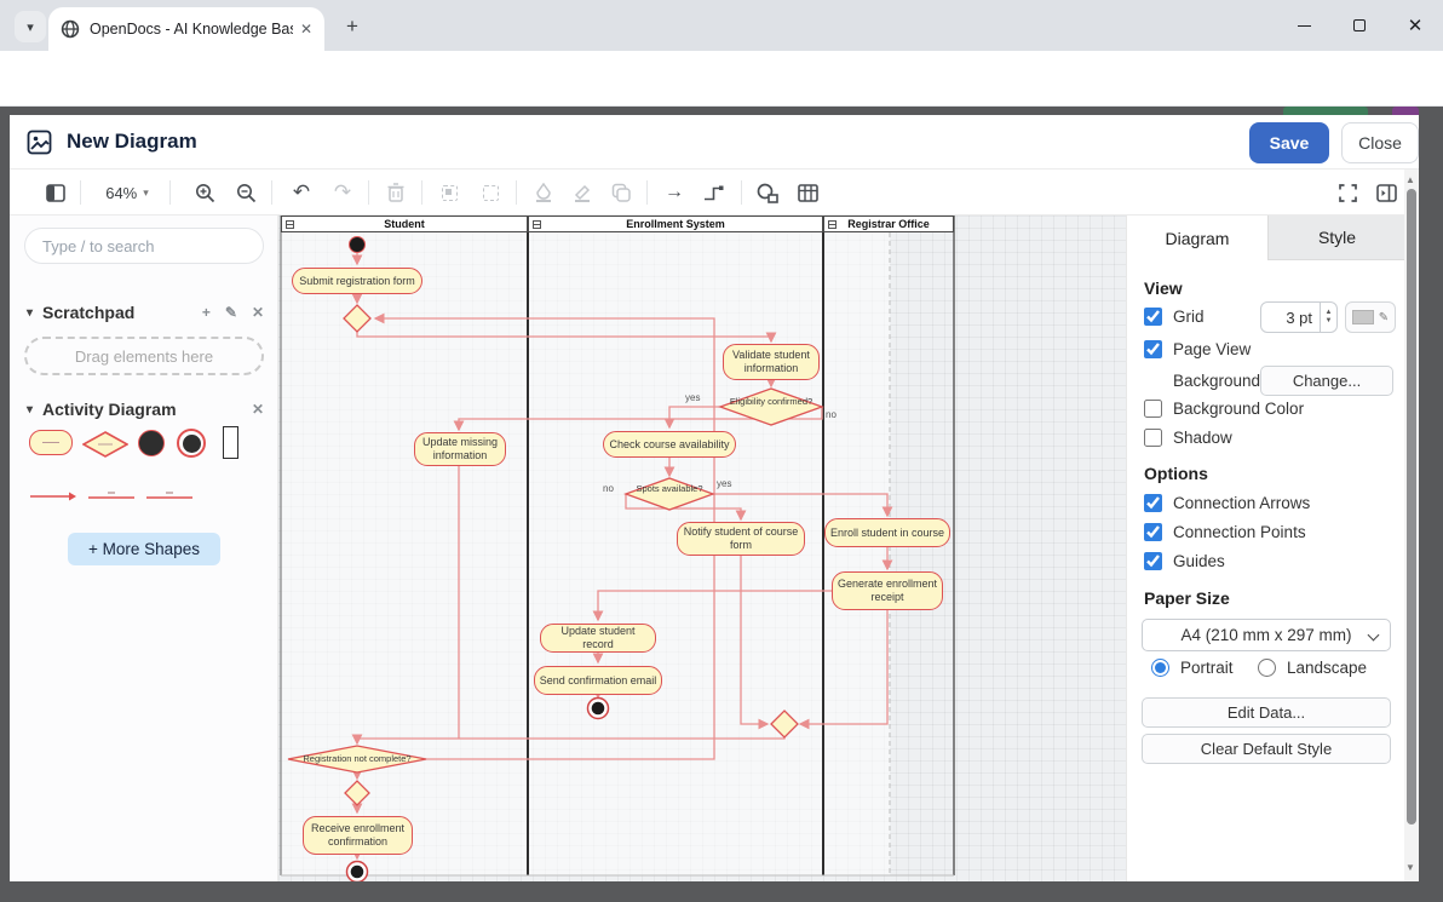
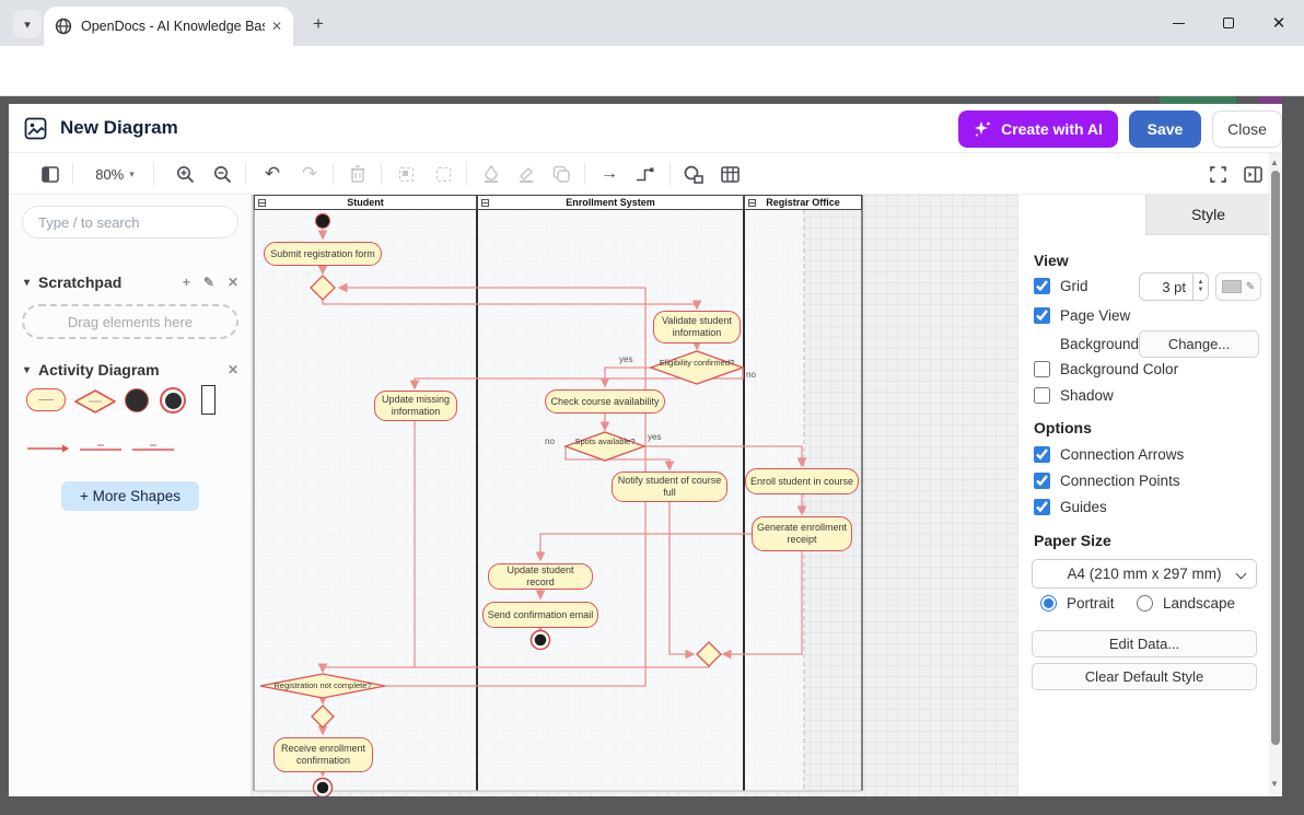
  ▾
  OpenDocs - AI Knowledge Ba
  ✕
  +
  ✕
  New Diagram
+ Create with AI
  Save
  Close
- 64%
+ 80%
  ▾
  ↶
  ↷
  →
  Type / to search
  ▾
  Scratchpad
  +
  ✎
  ✕
  Drag elements here
  ▾
  Activity Diagram
  ✕
  + More Shapes
  Student
  Enrollment System
  Registrar Office
  Submit registration form
  Validate student information
  Update missing information
  Check course availability
- Notify student of course form
+ Notify student of course full
  Enroll student in course
  Generate enrollment receipt
  Update student record
  Send confirmation email
  Receive enrollment confirmation
  Eligibility confirmed?
  Spots available?
  Registration not complete?
  yes
  no
  yes
  no
- Diagram
  Style
  View
  Grid
  3 pt
  ✎
  Page View
  Background
  Change...
  Background Color
  Shadow
  Options
  Connection Arrows
  Connection Points
  Guides
  Paper Size
  A4 (210 mm x 297 mm)
  Portrait
  Landscape
  Edit Data...
  Clear Default Style
  ▲
  ▼
